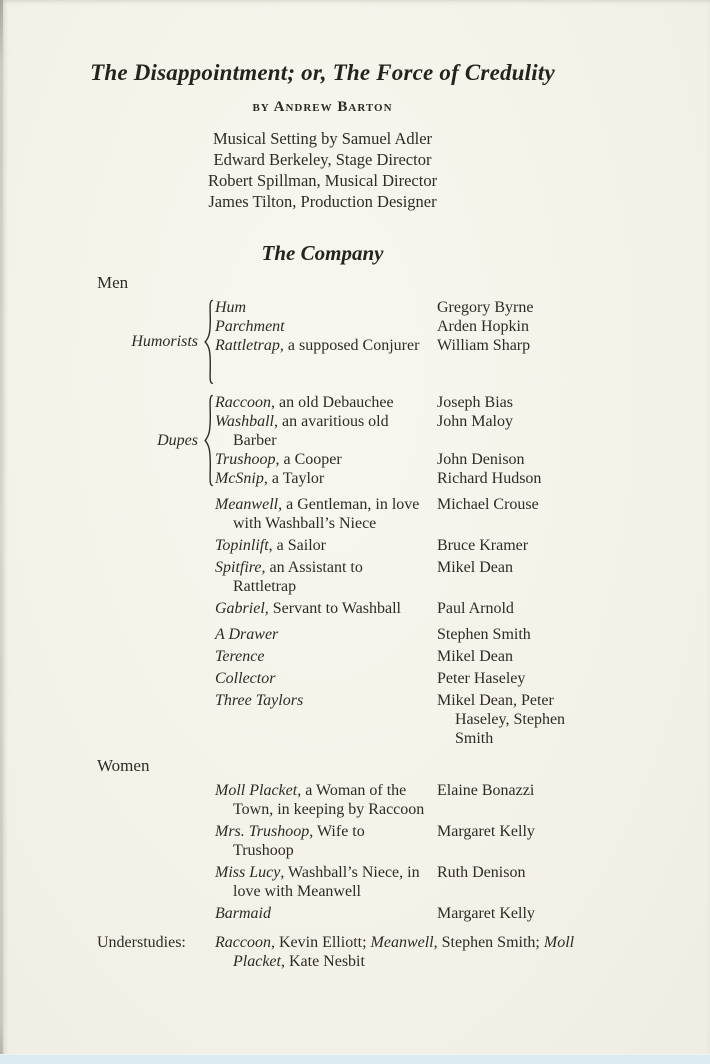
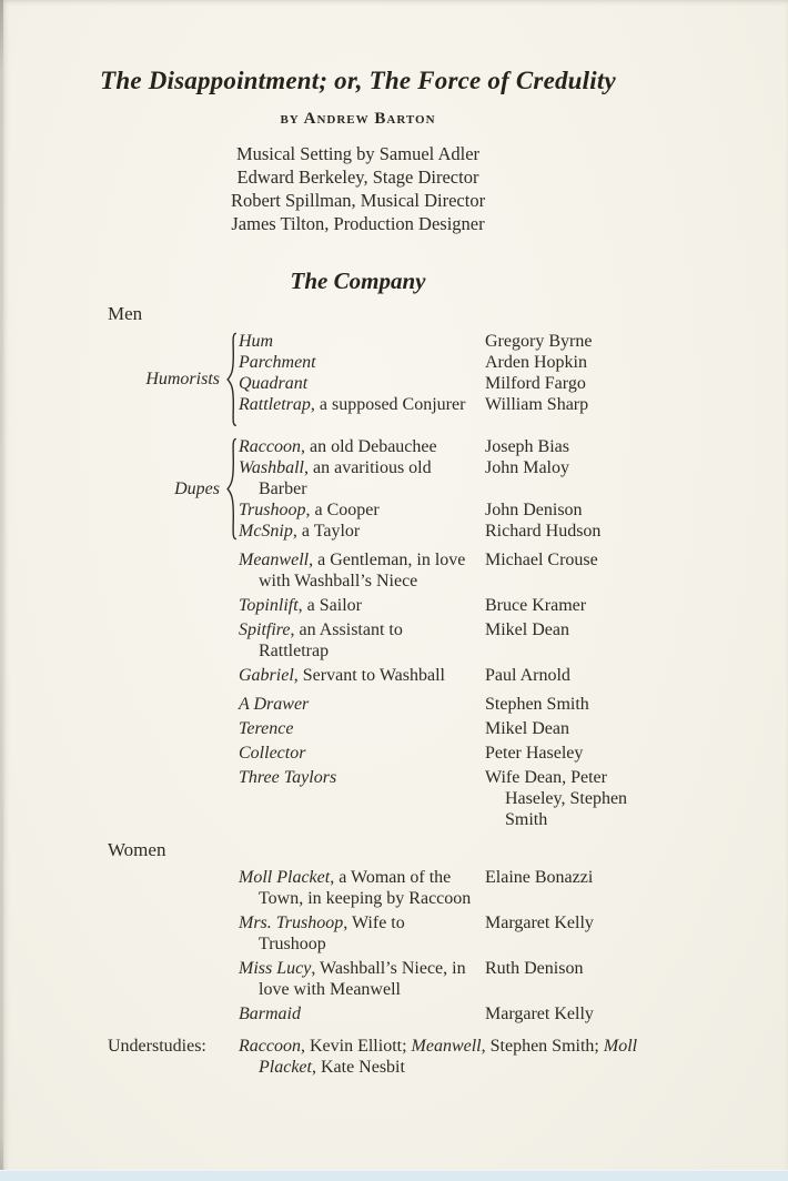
  The Disappointment; or, The Force of Credulity
  by Andrew Barton
  Musical Setting by Samuel Adler
  Edward Berkeley, Stage Director
  Robert Spillman, Musical Director
  James Tilton, Production Designer
  The Company
  Men
  Humorists
  Hum
  Gregory Byrne
  Parchment
  Arden Hopkin
+ Quadrant
+ Milford Fargo
  Rattletrap, a supposed Conjurer
  William Sharp
  Dupes
  Raccoon, an old Debauchee
  Joseph Bias
  Washball, an avaritious old Barber
  John Maloy
  Trushoop, a Cooper
  John Denison
  McSnip, a Taylor
  Richard Hudson
  Meanwell, a Gentleman, in love with Washball’s Niece
  Michael Crouse
  Topinlift, a Sailor
  Bruce Kramer
  Spitfire, an Assistant to Rattletrap
  Mikel Dean
  Gabriel, Servant to Washball
  Paul Arnold
  A Drawer
  Stephen Smith
  Terence
  Mikel Dean
  Collector
  Peter Haseley
  Three Taylors
- Mikel Dean, Peter Haseley, Stephen Smith
+ Wife Dean, Peter Haseley, Stephen Smith
  Women
  Moll Placket, a Woman of the Town, in keeping by Raccoon
  Elaine Bonazzi
  Mrs. Trushoop, Wife to Trushoop
  Margaret Kelly
  Miss Lucy, Washball’s Niece, in love with Meanwell
  Ruth Denison
  Barmaid
  Margaret Kelly
  Understudies:
  Raccoon, Kevin Elliott; Meanwell, Stephen Smith; Moll Placket, Kate Nesbit
